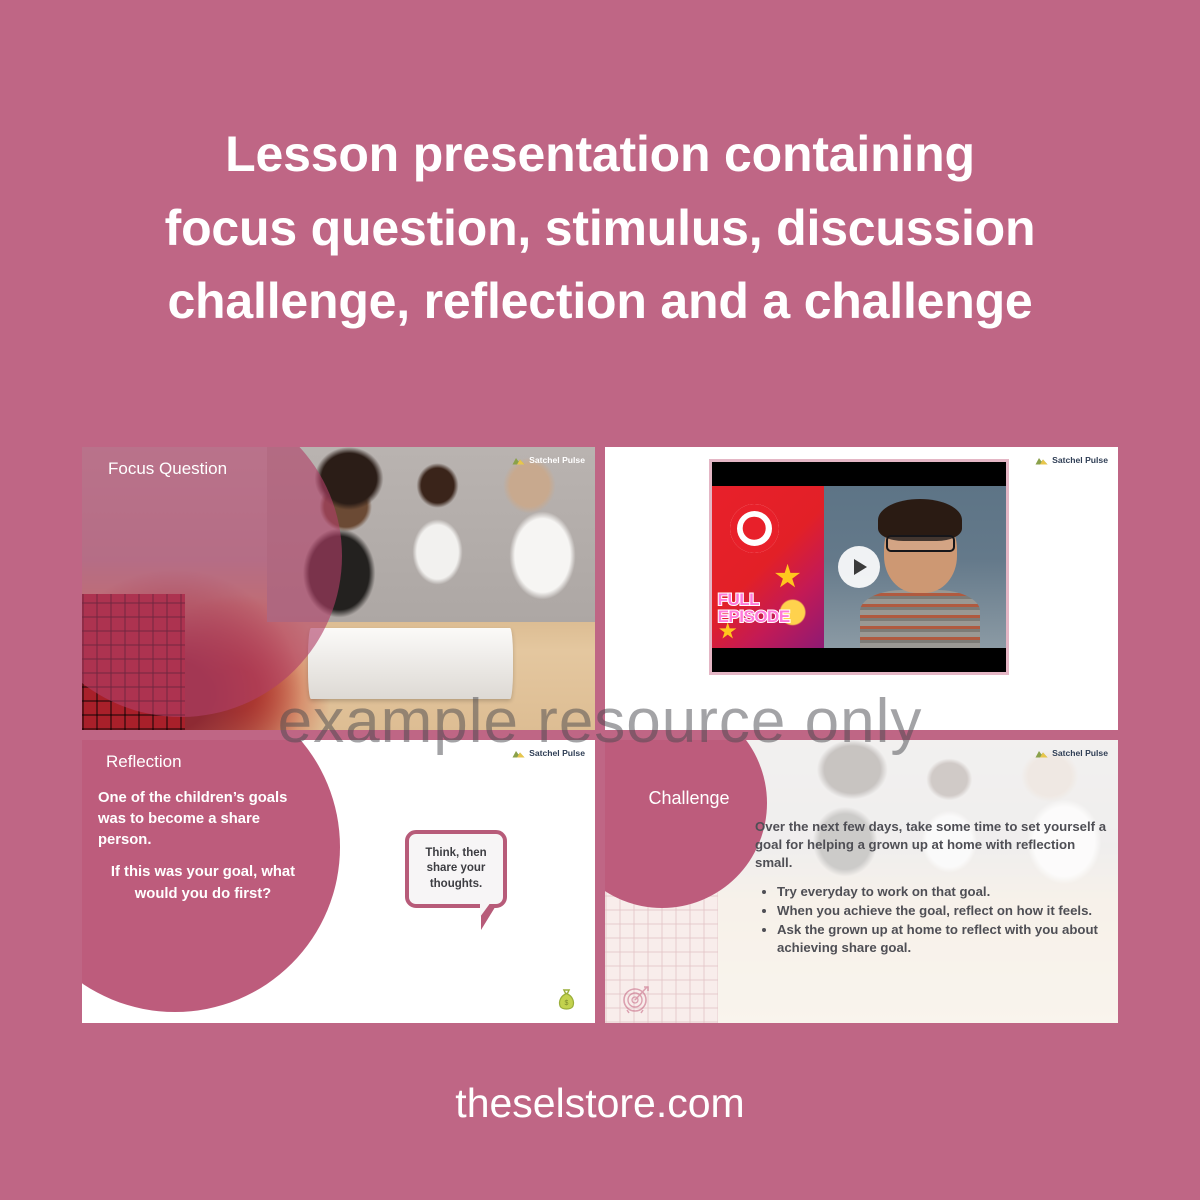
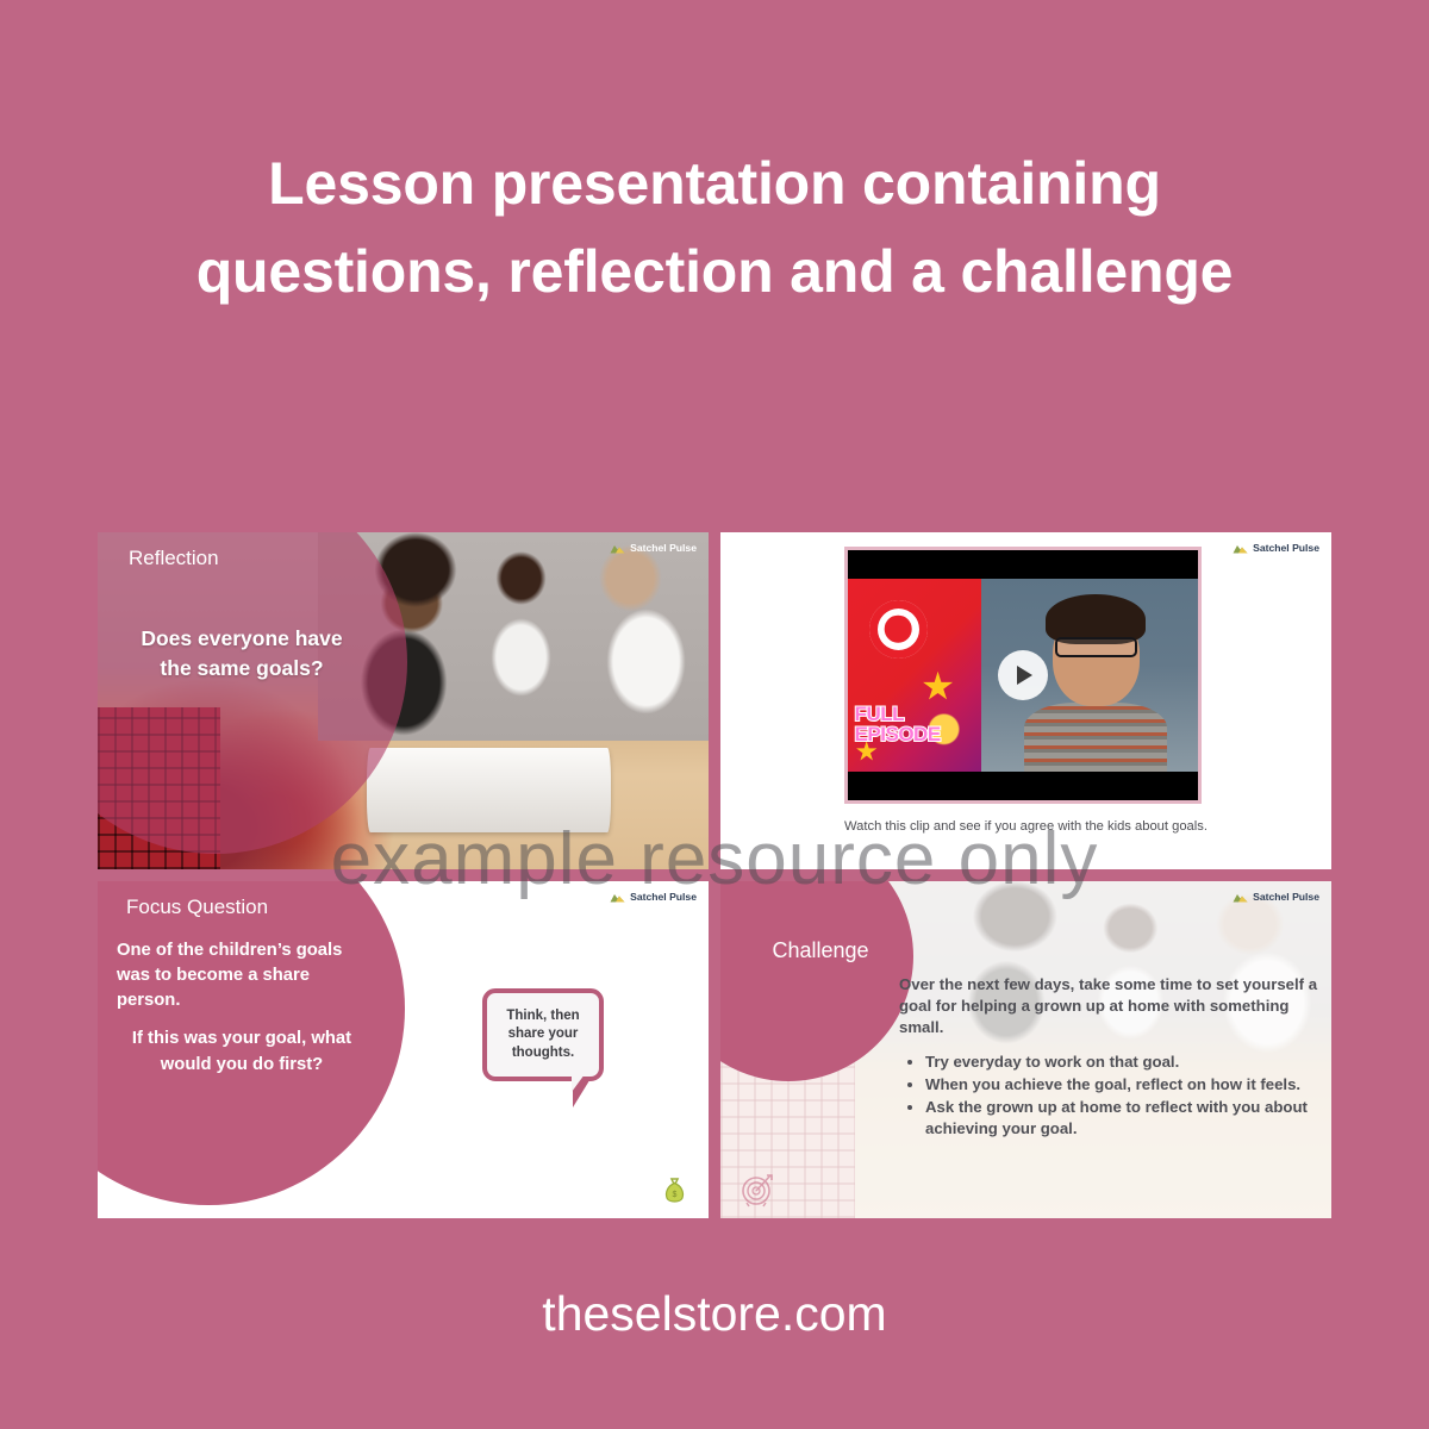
  Lesson presentation containing
- focus question, stimulus, discussion
- challenge, reflection and a challenge
+ questions, reflection and a challenge
- Focus Question
+ Reflection
+ Does everyone have the same goals?
  Satchel Pulse
  FULL
  EPISODE
+ Watch this clip and see if you agree with the kids about goals.
  Satchel Pulse
- Reflection
+ Focus Question
  One of the children’s goals was to become a share person.
  If this was your goal, what would you do first?
  Think, then share your thoughts.
  Satchel Pulse
  Challenge
- Over the next few days, take some time to set yourself a goal for helping a grown up at home with reflection small.
+ Over the next few days, take some time to set yourself a goal for helping a grown up at home with something small.
  Try everyday to work on that goal.
  When you achieve the goal, reflect on how it feels.
- Ask the grown up at home to reflect with you about achieving share goal.
+ Ask the grown up at home to reflect with you about achieving your goal.
  Satchel Pulse
  example resource only
  theselstore.com
